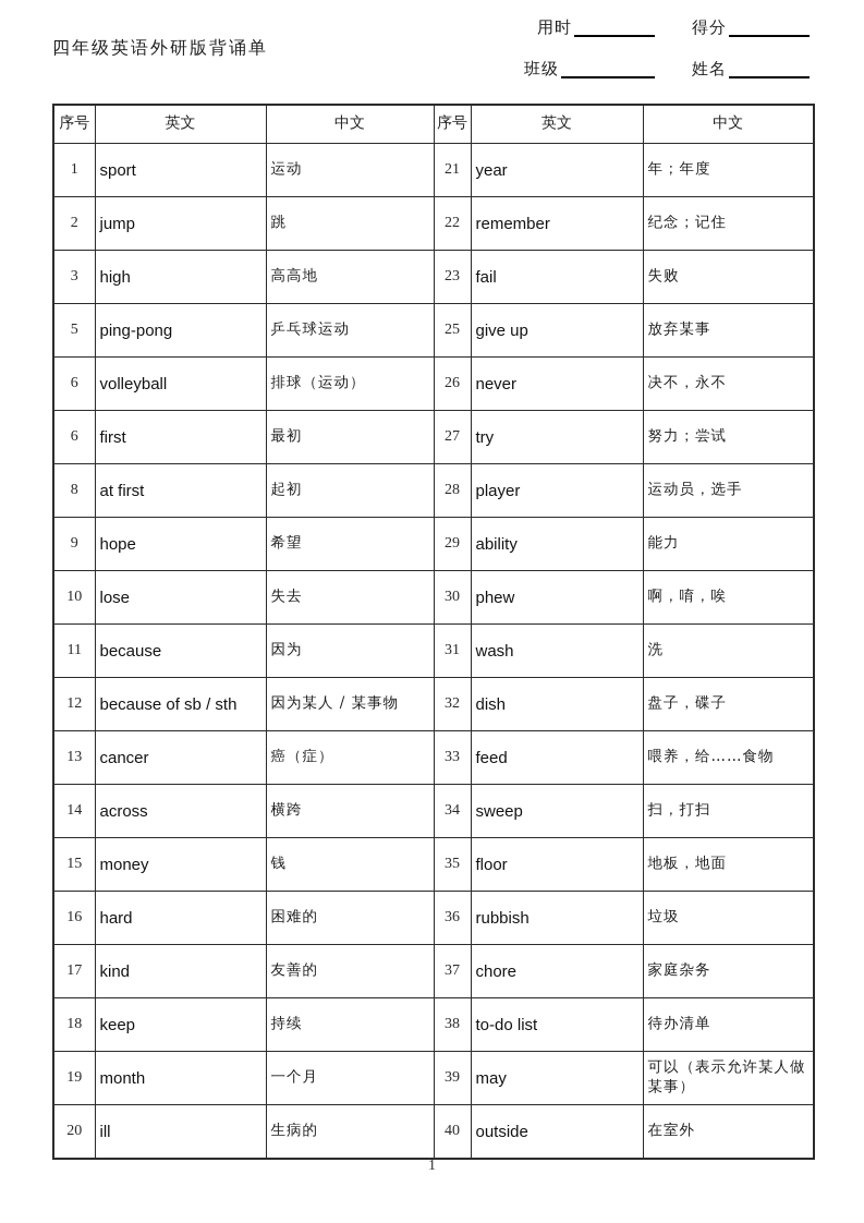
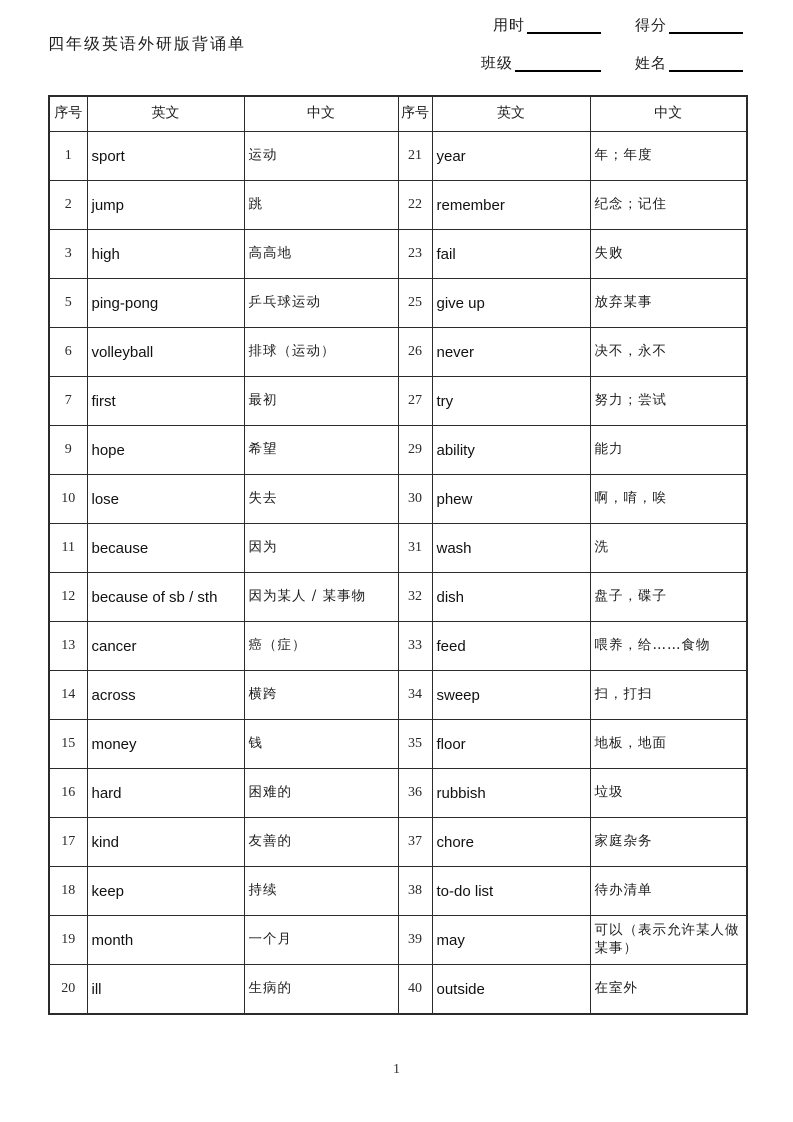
  四年级英语外研版背诵单
  用时
  得分
  班级
  姓名
  序号	英文	中文	序号	英文	中文
  1	sport	运动	21	year	年；年度
  2	jump	跳	22	remember	纪念；记住
  3	high	高高地	23	fail	失败
  5	ping-pong	乒乓球运动	25	give up	放弃某事
  6	volleyball	排球（运动）	26	never	决不，永不
- 6	first	最初	27	try	努力；尝试
+ 7	first	最初	27	try	努力；尝试
- 8	at first	起初	28	player	运动员，选手
  9	hope	希望	29	ability	能力
  10	lose	失去	30	phew	啊，唷，唉
  11	because	因为	31	wash	洗
  12	because of sb / sth	因为某人 / 某事物	32	dish	盘子，碟子
  13	cancer	癌（症）	33	feed	喂养，给……食物
  14	across	横跨	34	sweep	扫，打扫
  15	money	钱	35	floor	地板，地面
  16	hard	困难的	36	rubbish	垃圾
  17	kind	友善的	37	chore	家庭杂务
  18	keep	持续	38	to-do list	待办清单
  19	month	一个月	39	may	可以（表示允许某人做某事）
  20	ill	生病的	40	outside	在室外
  1
